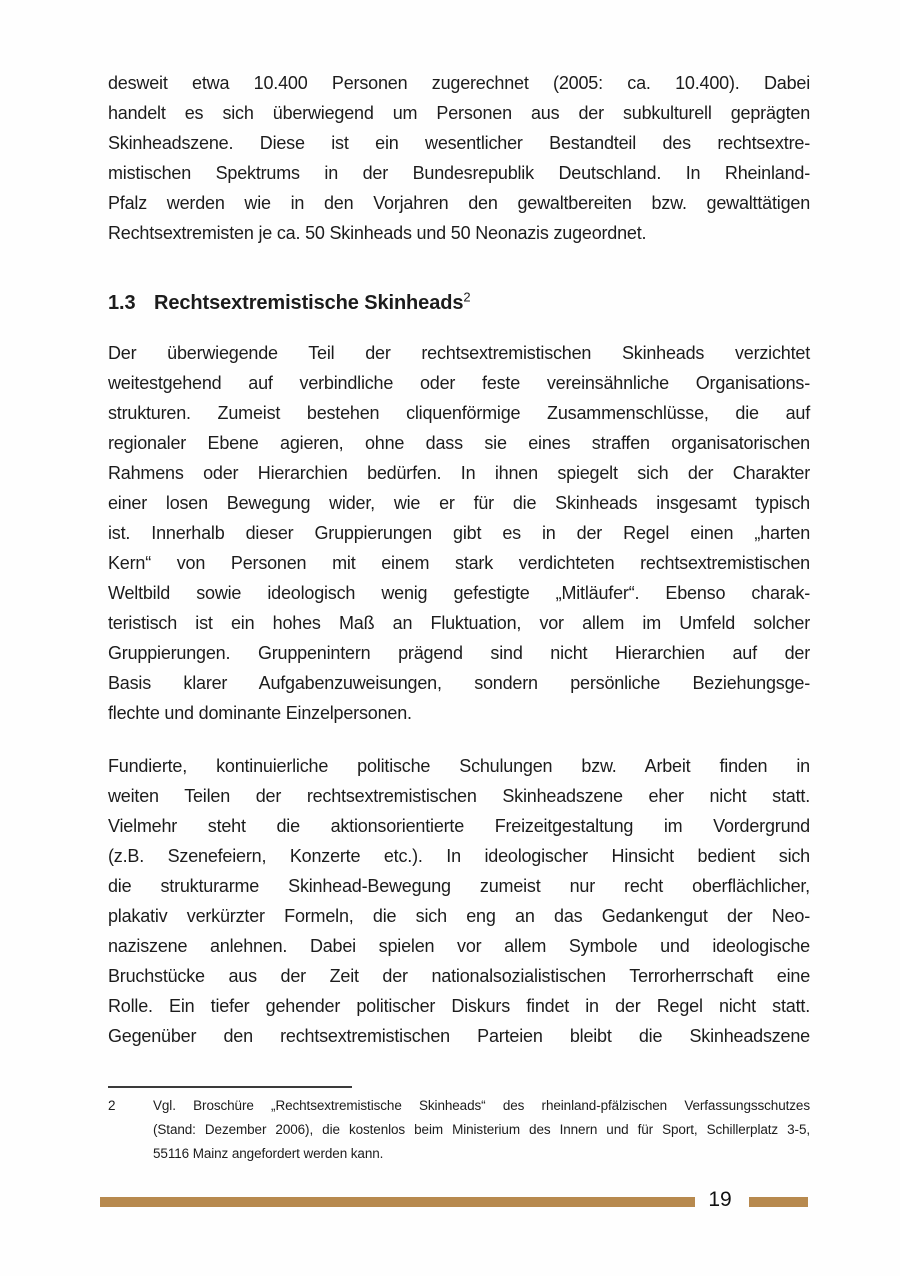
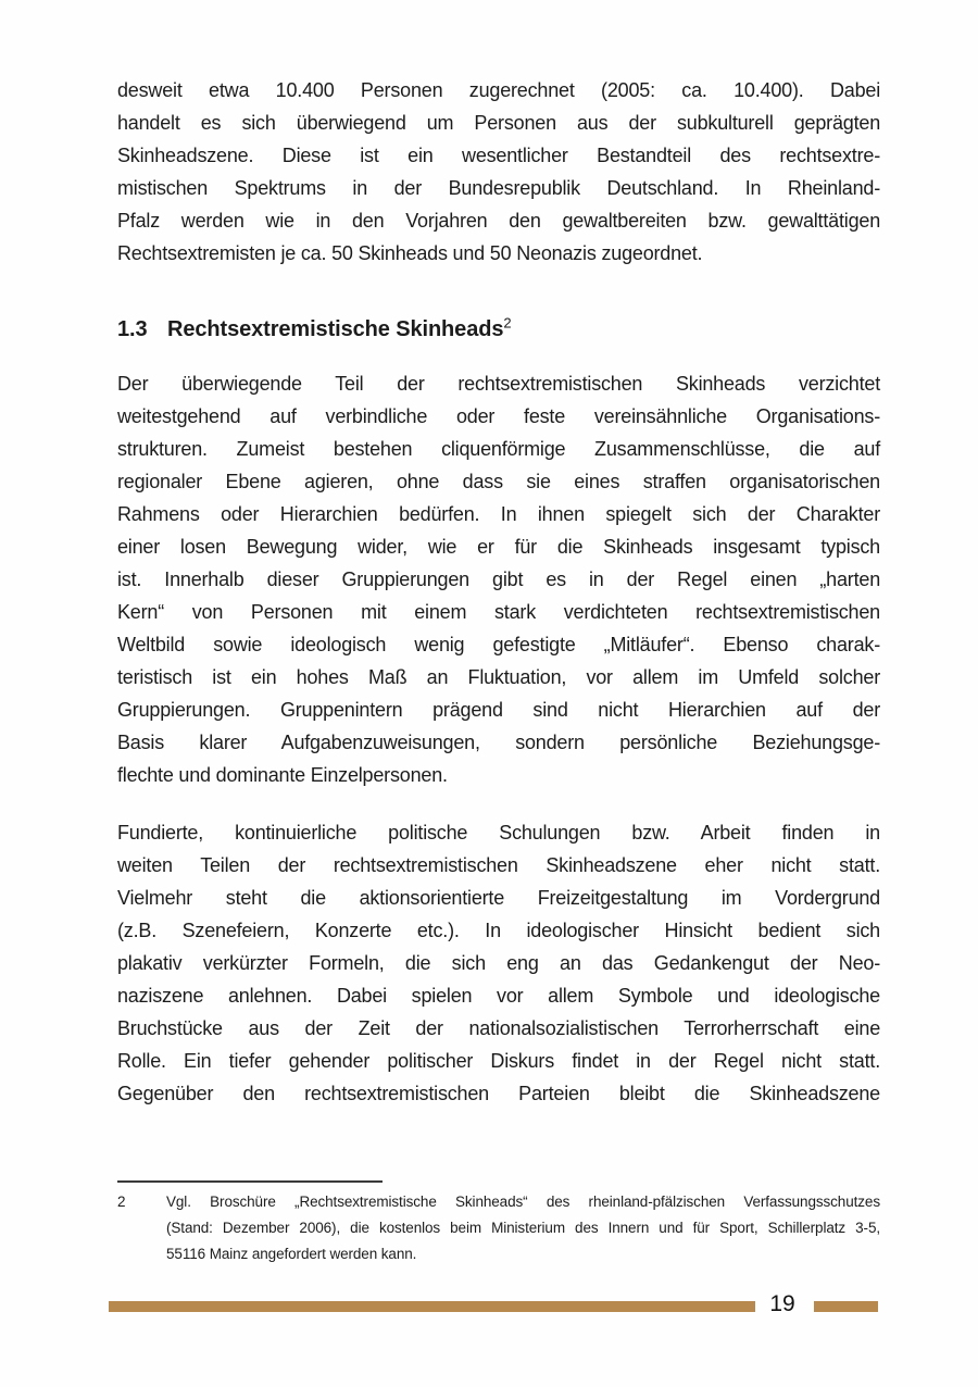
  desweit etwa 10.400 Personen zugerechnet (2005: ca. 10.400). Dabei
  handelt es sich überwiegend um Personen aus der subkulturell geprägten
  Skinheadszene. Diese ist ein wesentlicher Bestandteil des rechtsextre-
  mistischen Spektrums in der Bundesrepublik Deutschland. In Rheinland-
  Pfalz werden wie in den Vorjahren den gewaltbereiten bzw. gewalttätigen
  Rechtsextremisten je ca. 50 Skinheads und 50 Neonazis zugeordnet.
  1.3 Rechtsextremistische Skinheads2
  Der überwiegende Teil der rechtsextremistischen Skinheads verzichtet
  weitestgehend auf verbindliche oder feste vereinsähnliche Organisations-
  strukturen. Zumeist bestehen cliquenförmige Zusammenschlüsse, die auf
  regionaler Ebene agieren, ohne dass sie eines straffen organisatorischen
  Rahmens oder Hierarchien bedürfen. In ihnen spiegelt sich der Charakter
  einer losen Bewegung wider, wie er für die Skinheads insgesamt typisch
  ist. Innerhalb dieser Gruppierungen gibt es in der Regel einen „harten
  Kern“ von Personen mit einem stark verdichteten rechtsextremistischen
  Weltbild sowie ideologisch wenig gefestigte „Mitläufer“. Ebenso charak-
  teristisch ist ein hohes Maß an Fluktuation, vor allem im Umfeld solcher
  Gruppierungen. Gruppenintern prägend sind nicht Hierarchien auf der
  Basis klarer Aufgabenzuweisungen, sondern persönliche Beziehungsge-
  flechte und dominante Einzelpersonen.
  Fundierte, kontinuierliche politische Schulungen bzw. Arbeit finden in
  weiten Teilen der rechtsextremistischen Skinheadszene eher nicht statt.
  Vielmehr steht die aktionsorientierte Freizeitgestaltung im Vordergrund
  (z.B. Szenefeiern, Konzerte etc.). In ideologischer Hinsicht bedient sich
- die strukturarme Skinhead-Bewegung zumeist nur recht oberflächlicher,
  plakativ verkürzter Formeln, die sich eng an das Gedankengut der Neo-
  naziszene anlehnen. Dabei spielen vor allem Symbole und ideologische
  Bruchstücke aus der Zeit der nationalsozialistischen Terrorherrschaft eine
  Rolle. Ein tiefer gehender politischer Diskurs findet in der Regel nicht statt.
  Gegenüber den rechtsextremistischen Parteien bleibt die Skinheadszene
  2
  Vgl. Broschüre „Rechtsextremistische Skinheads“ des rheinland-pfälzischen Verfassungsschutzes
  (Stand: Dezember 2006), die kostenlos beim Ministerium des Innern und für Sport, Schillerplatz 3-5,
  55116 Mainz angefordert werden kann.
  19
